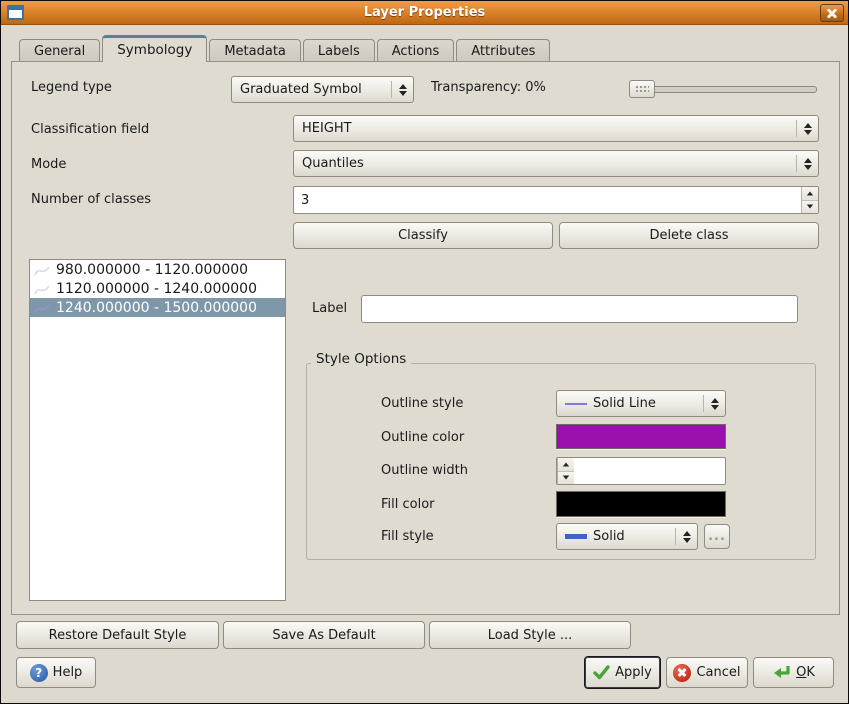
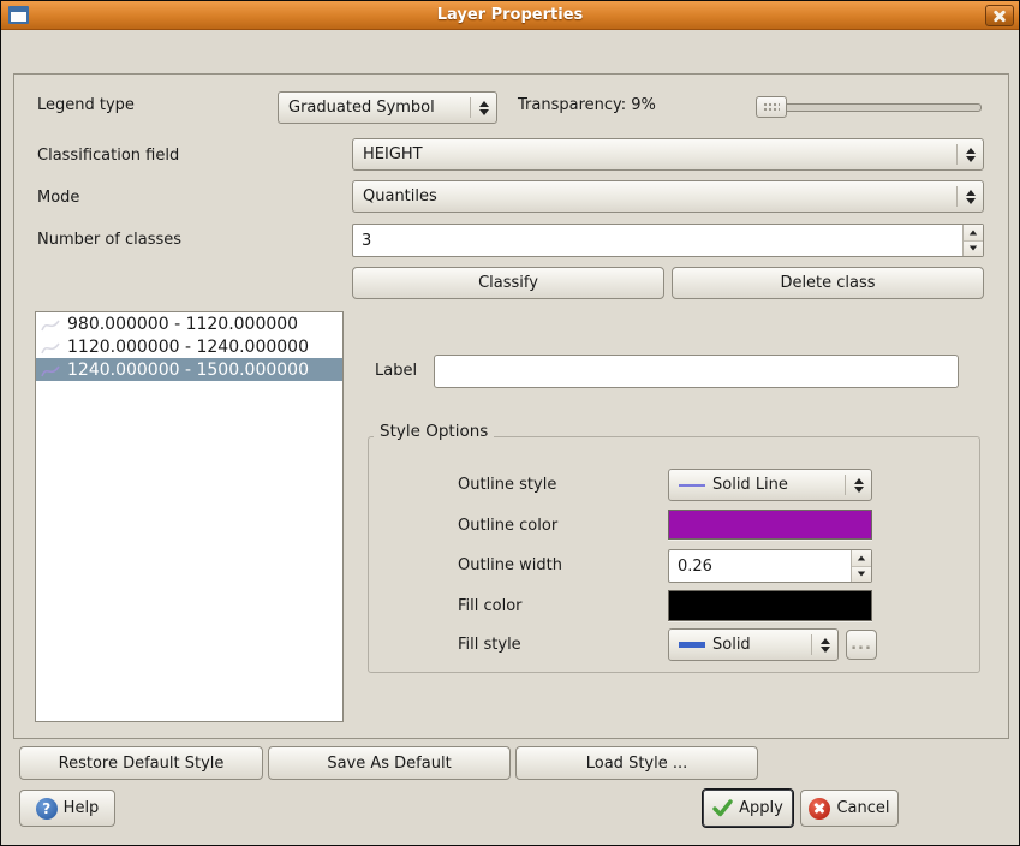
  Layer Properties
- General
- Symbology
- Metadata
- Labels
- Actions
- Attributes
  Legend type
  Graduated Symbol
- Transparency: 0%
+ Transparency: 9%
  Classification field
  HEIGHT
  Mode
  Quantiles
  Number of classes
  3
  Classify
  Delete class
  980.000000 - 1120.000000
  1120.000000 - 1240.000000
  1240.000000 - 1500.000000
  Label
  Style Options
  Outline style
  Solid Line
  Outline color
  Outline width
+ 0.26
  Fill color
  Fill style
  Solid
  ...
  Restore Default Style
  Save As Default
  Load Style ...
  ?
  Help
  Apply
  Cancel
- OK
